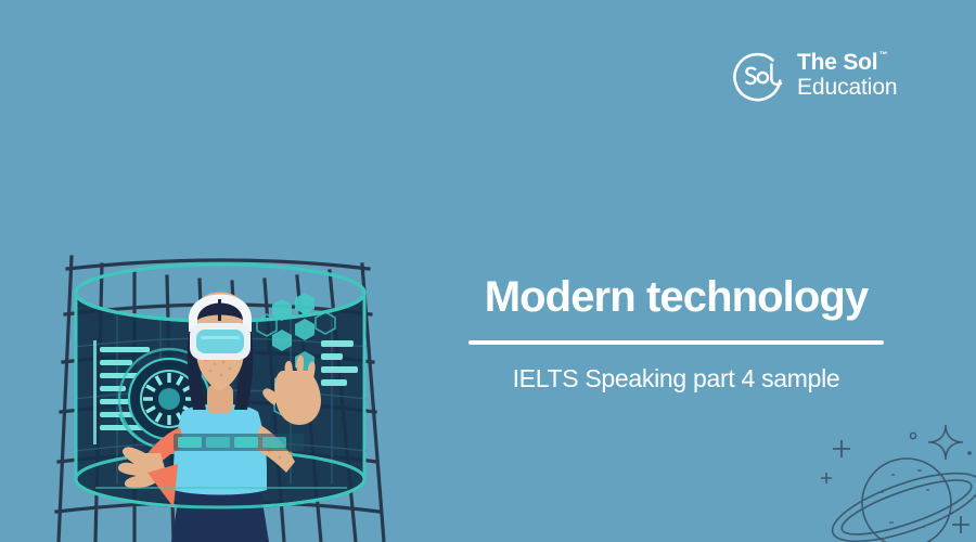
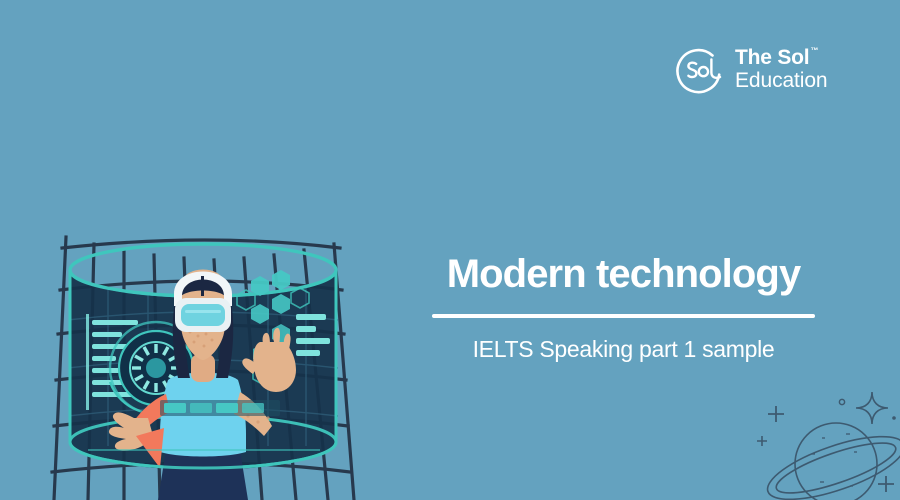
  The Sol™
  Education
  Modern technology
- IELTS Speaking part 4 sample
+ IELTS Speaking part 1 sample
